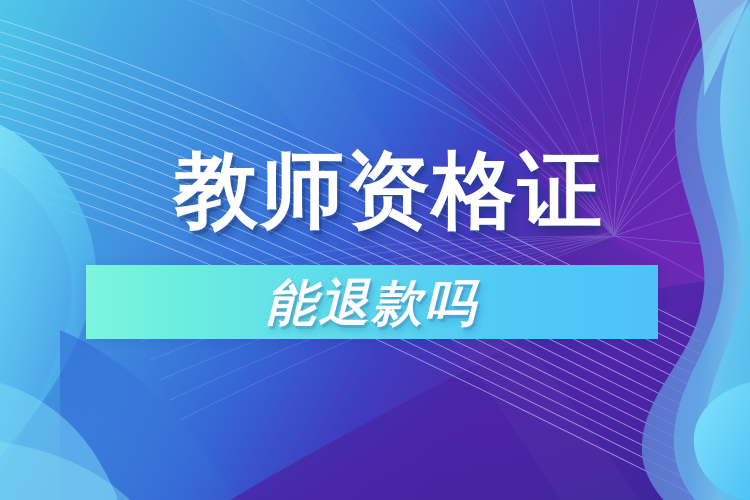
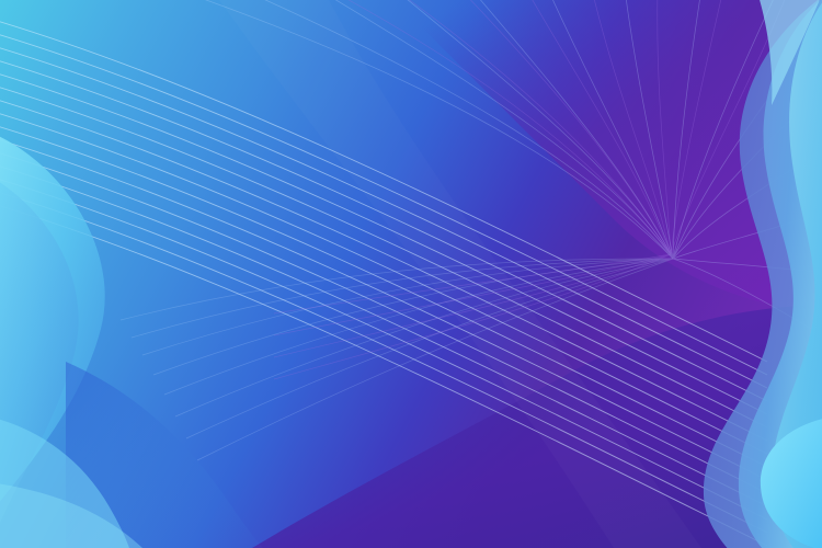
- 教师资格证
- 能退款吗
